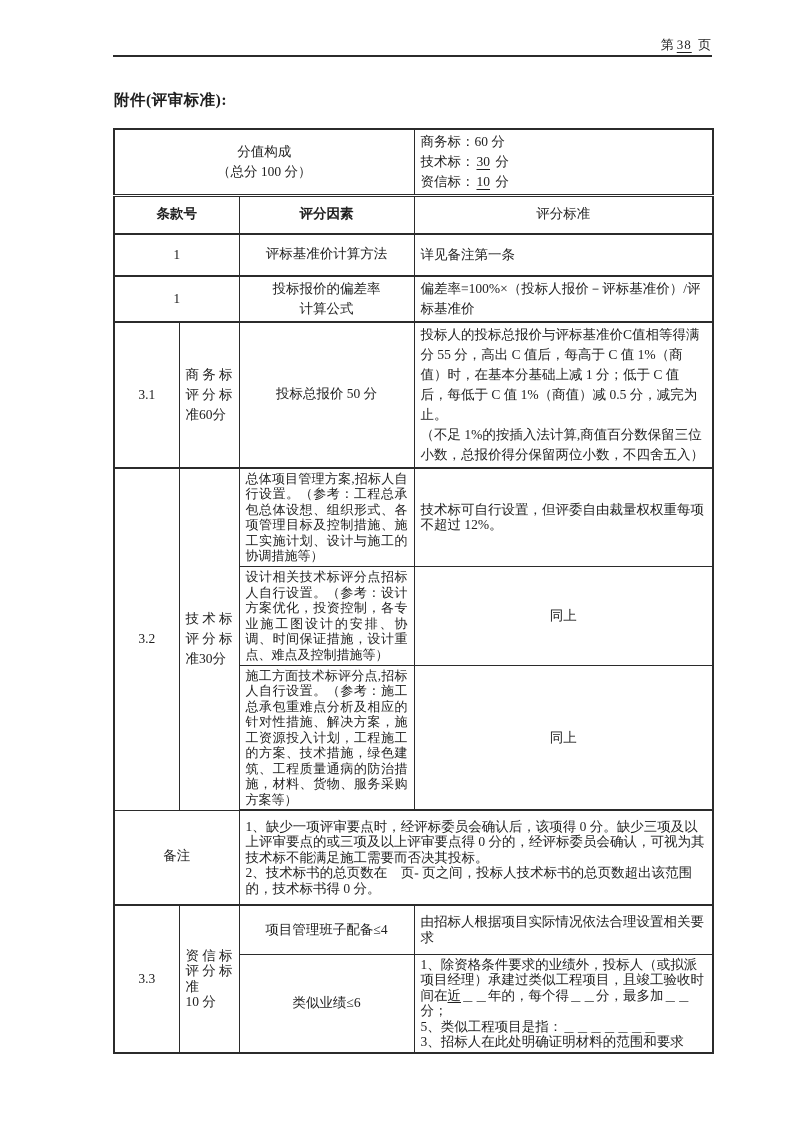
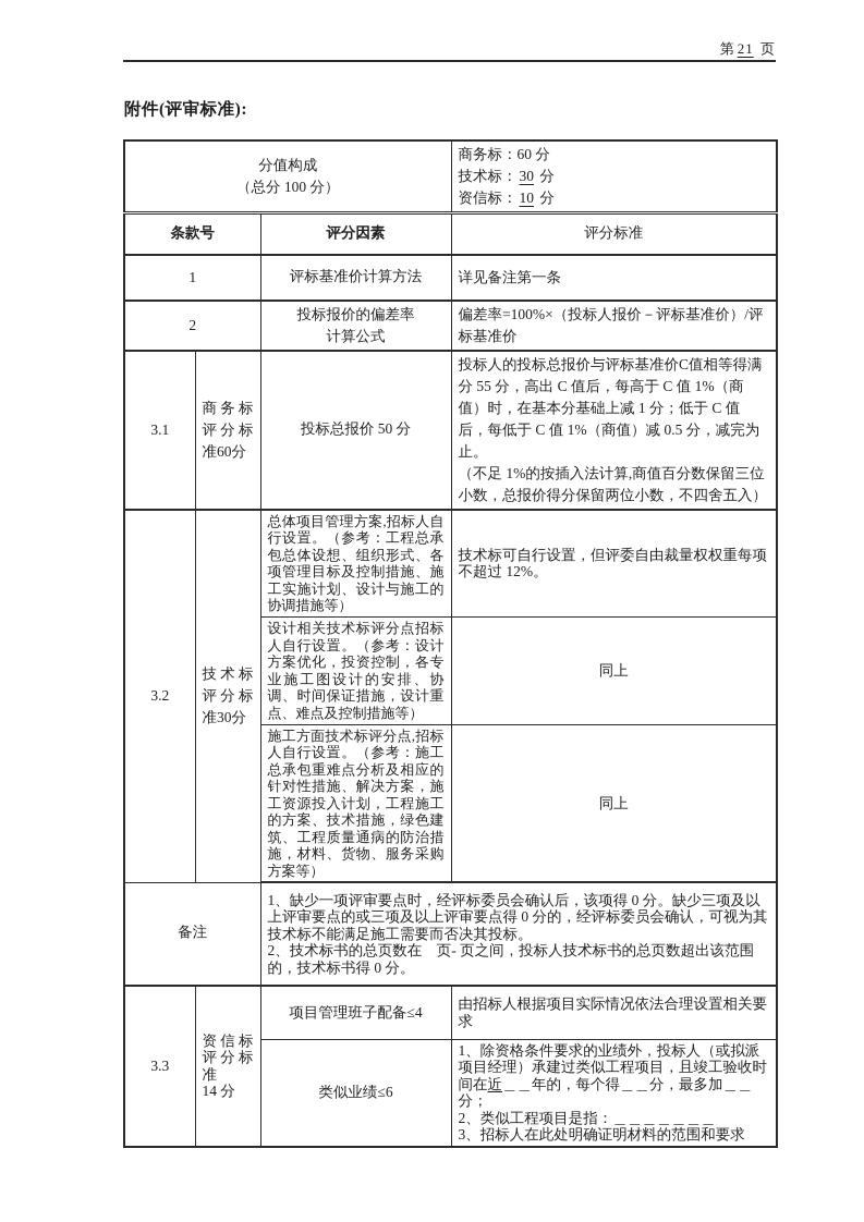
- 第 38 页
+ 第 21 页
  附件(评审标准):
  分值构成 （总分 100 分）	商务标：60 分 技术标： 30 分 资信标： 10 分
  条款号	评分因素	评分标准
  1	评标基准价计算方法	详见备注第一条
- 1	投标报价的偏差率 计算公式	偏差率=100%×（投标人报价－评标基准价）/评标基准价
+ 2	投标报价的偏差率 计算公式	偏差率=100%×（投标人报价－评标基准价）/评标基准价
  3.1	商务标评分标准60分	投标总报价 50 分	投标人的投标总报价与评标基准价C值相等得满分 55 分，高出 C 值后，每高于 C 值 1%（商值）时，在基本分基础上减 1 分；低于 C 值后，每低于 C 值 1%（商值）减 0.5 分，减完为止。 （不足 1%的按插入法计算,商值百分数保留三位小数，总报价得分保留两位小数，不四舍五入）
  3.2	技术标评分标准30分	总体项目管理方案,招标人自行设置。（参考：工程总承包总体设想、组织形式、各项管理目标及控制措施、施工实施计划、设计与施工的协调措施等）	技术标可自行设置，但评委自由裁量权权重每项不超过 12%。
  设计相关技术标评分点招标人自行设置。（参考：设计方案优化，投资控制，各专业施工图设计的安排、协调、时间保证措施，设计重点、难点及控制措施等）	同上
  施工方面技术标评分点,招标人自行设置。（参考：施工总承包重难点分析及相应的针对性措施、解决方案，施工资源投入计划，工程施工的方案、技术措施，绿色建筑、工程质量通病的防治措施，材料、货物、服务采购方案等）	同上
  备注	1、缺少一项评审要点时，经评标委员会确认后，该项得 0 分。缺少三项及以上评审要点的或三项及以上评审要点得 0 分的，经评标委员会确认，可视为其技术标不能满足施工需要而否决其投标。 2、技术标书的总页数在 页- 页之间，投标人技术标书的总页数超出该范围的，技术标书得 0 分。
- 3.3	资信标评分标准 10 分	项目管理班子配备≤4	由招标人根据项目实际情况依法合理设置相关要求
+ 3.3	资信标评分标准 14 分	项目管理班子配备≤4	由招标人根据项目实际情况依法合理设置相关要求
- 类似业绩≤6	1、除资格条件要求的业绩外，投标人（或拟派项目经理）承建过类似工程项目，且竣工验收时间在近＿＿年的，每个得＿＿分，最多加＿＿分； 5、类似工程项目是指：＿＿＿＿＿＿＿ 3、招标人在此处明确证明材料的范围和要求
+ 类似业绩≤6	1、除资格条件要求的业绩外，投标人（或拟派项目经理）承建过类似工程项目，且竣工验收时间在近＿＿年的，每个得＿＿分，最多加＿＿分； 2、类似工程项目是指：＿＿＿＿＿＿＿ 3、招标人在此处明确证明材料的范围和要求
